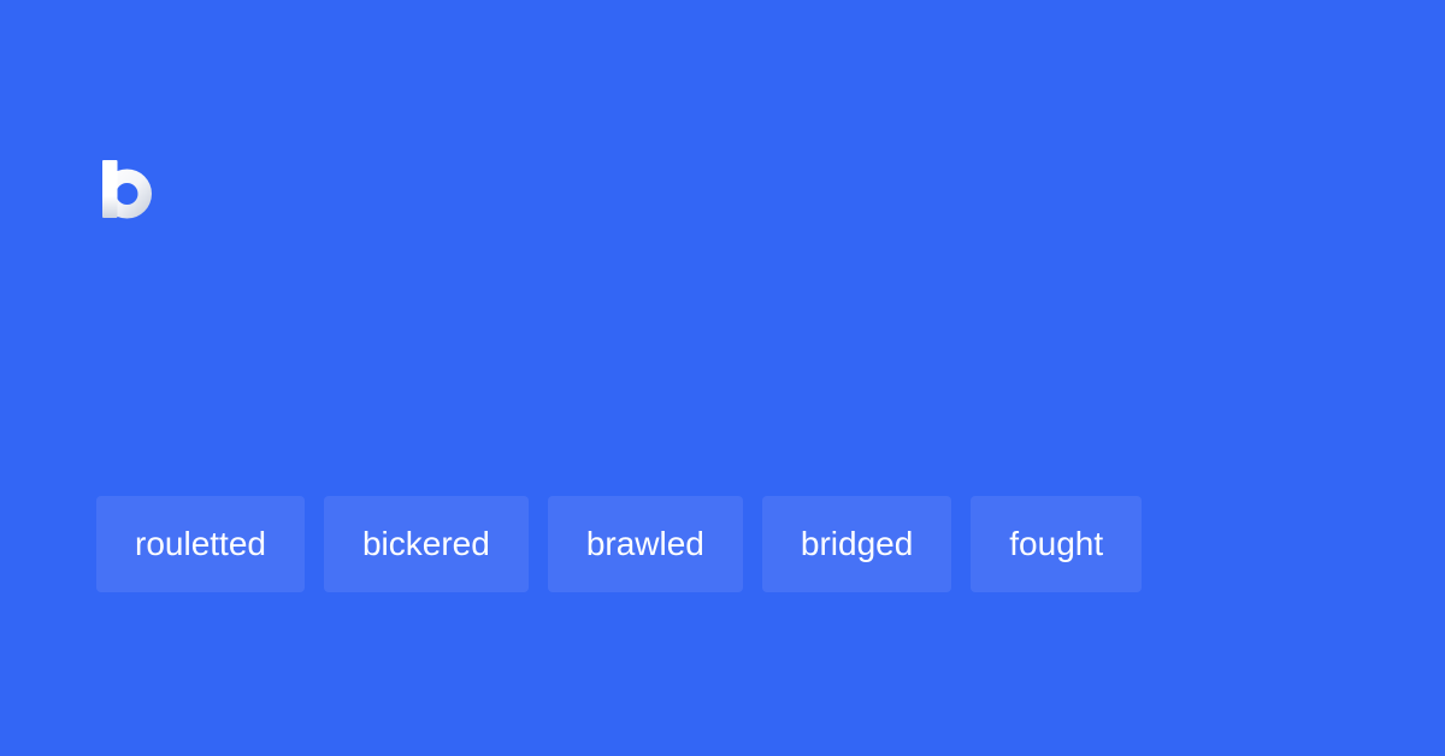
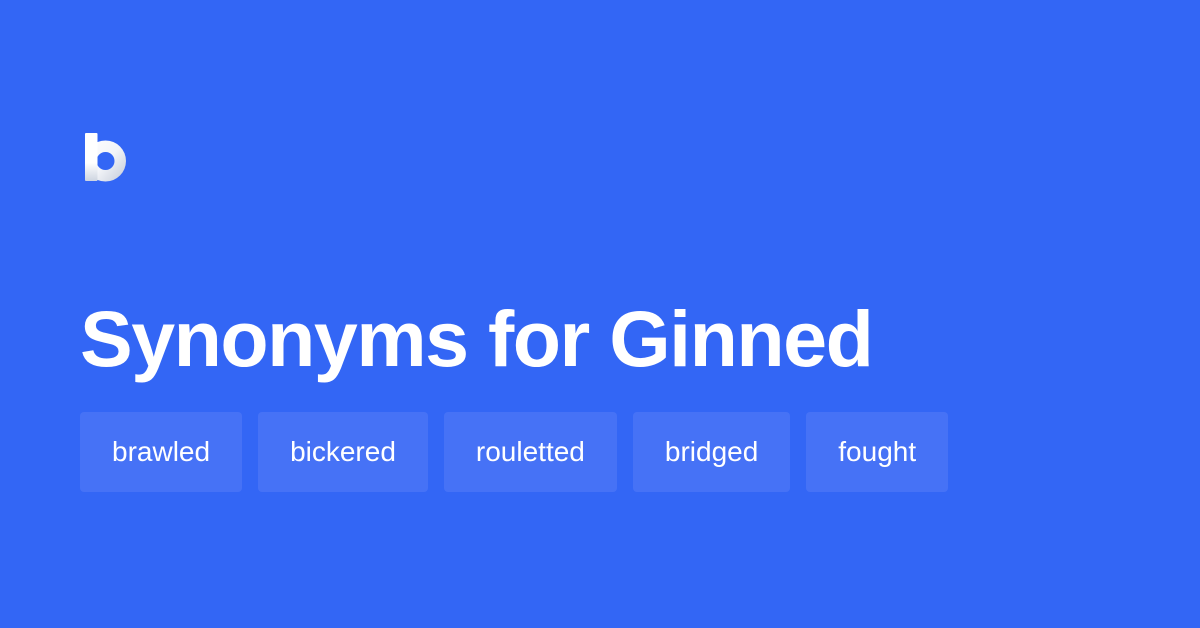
+ Synonyms for Ginned
- rouletted
+ brawled
  bickered
- brawled
+ rouletted
  bridged
  fought
